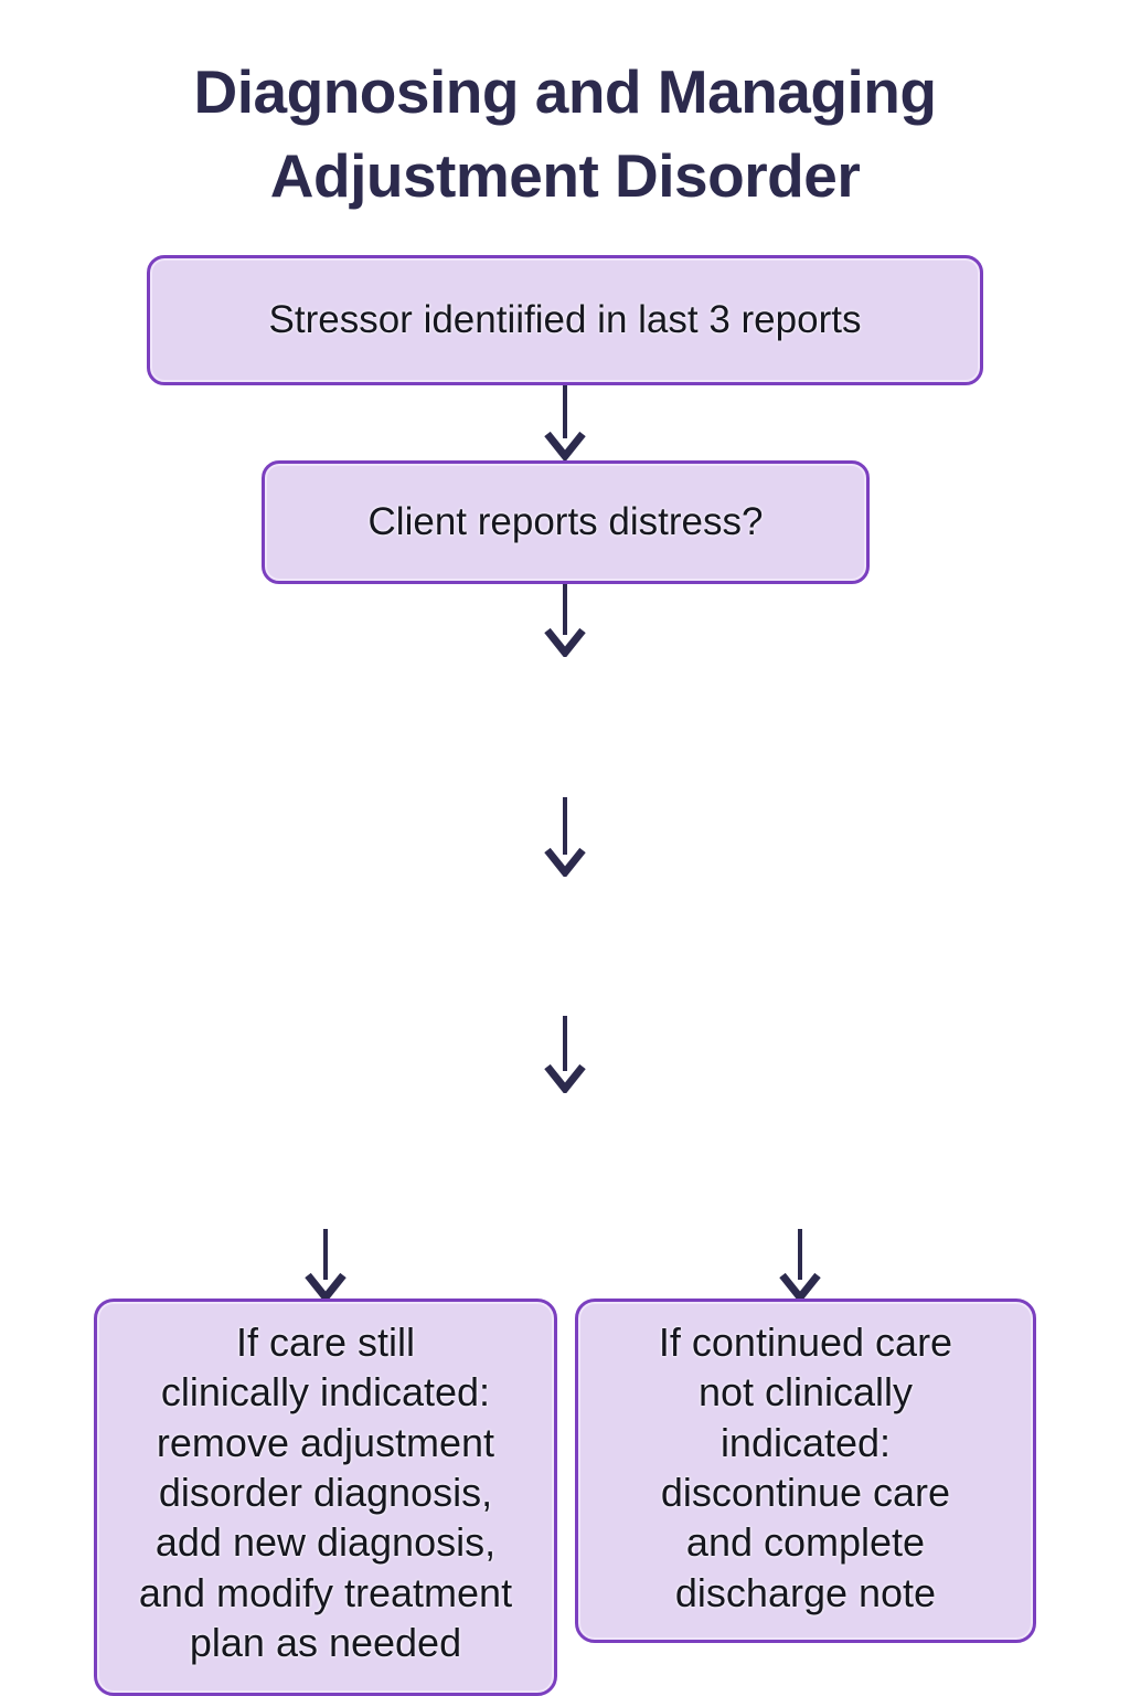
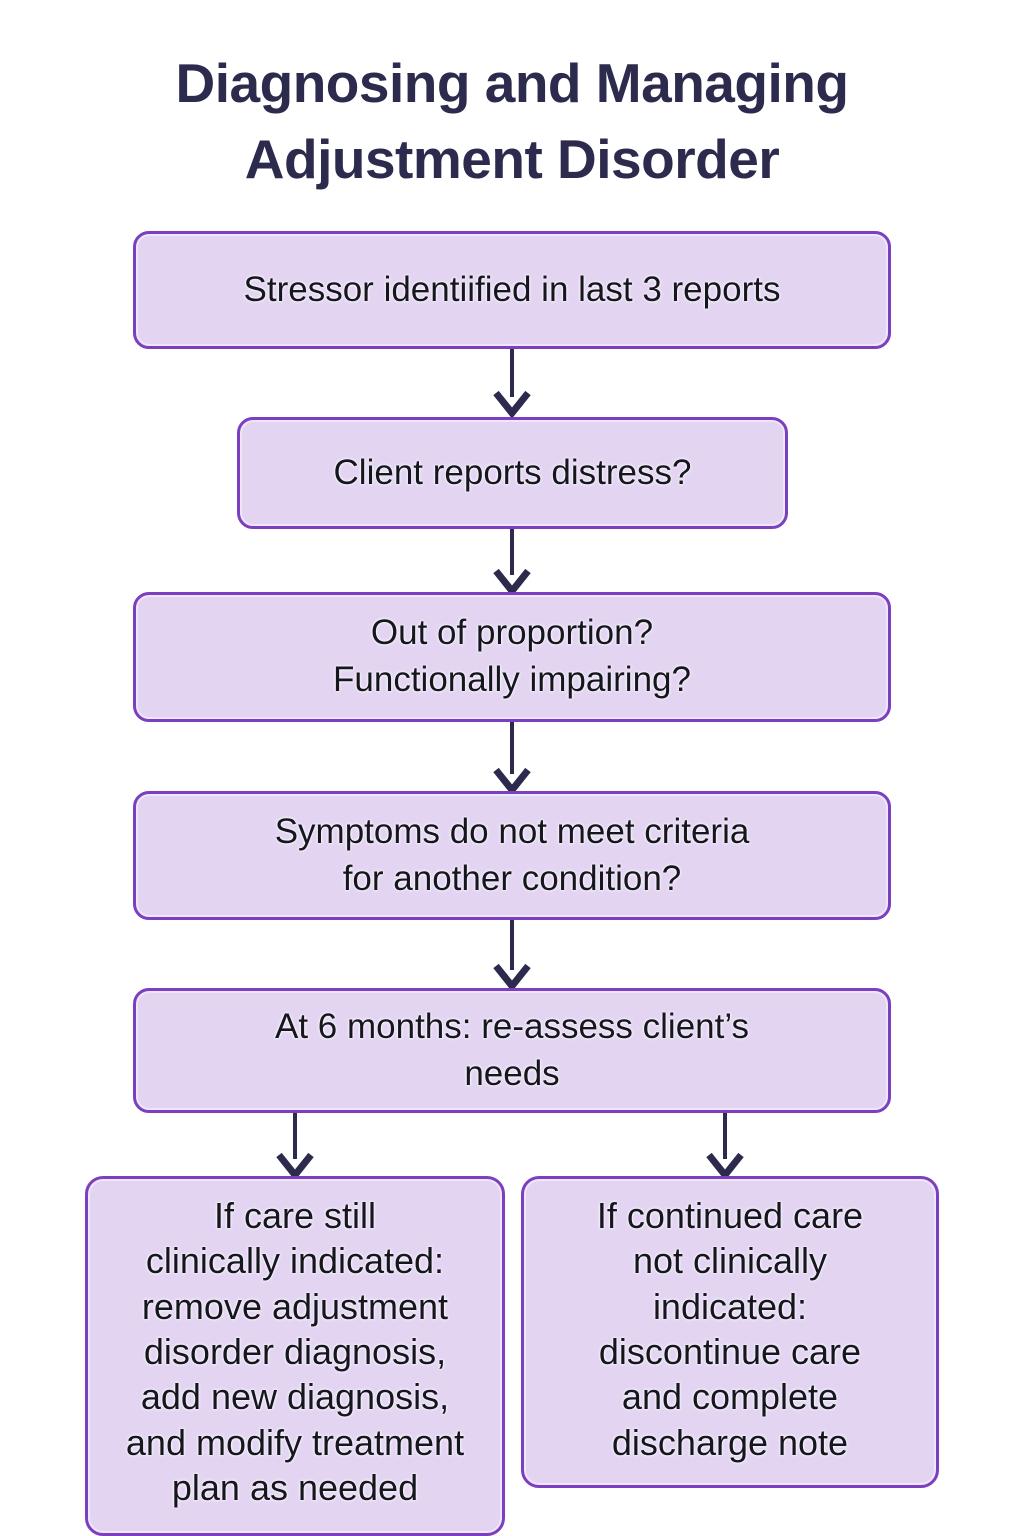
  Diagnosing and Managing
  Adjustment Disorder
  Stressor identiified in last 3 reports
  Client reports distress?
+ Out of proportion?
+ Functionally impairing?
+ Symptoms do not meet criteria
+ for another condition?
+ At 6 months: re-assess client’s
+ needs
  If care still
  clinically indicated:
  remove adjustment
  disorder diagnosis,
  add new diagnosis,
  and modify treatment
  plan as needed
  If continued care
  not clinically
  indicated:
  discontinue care
  and complete
  discharge note
